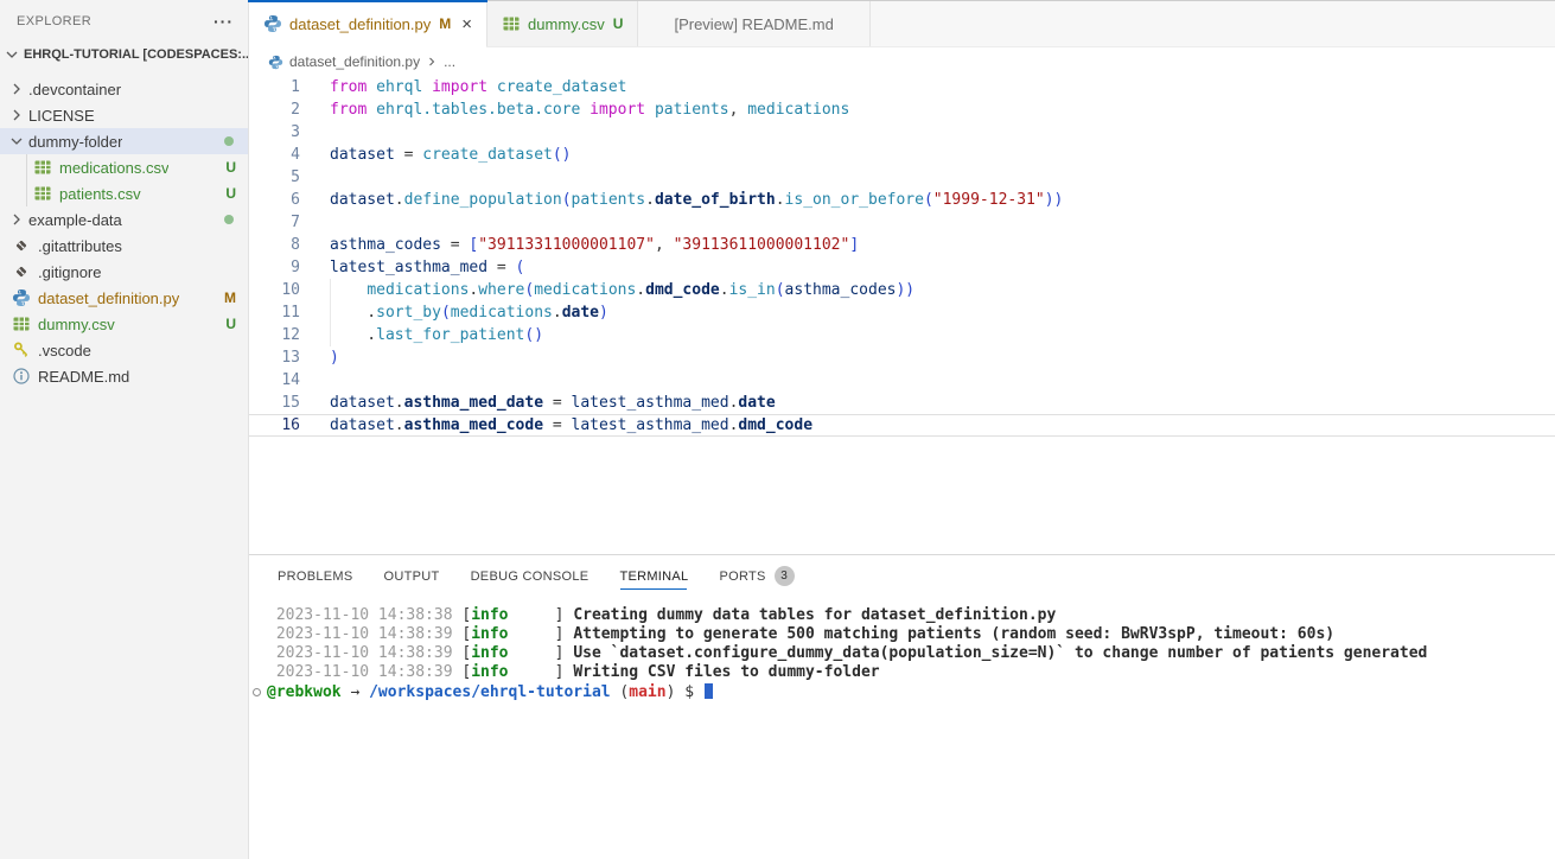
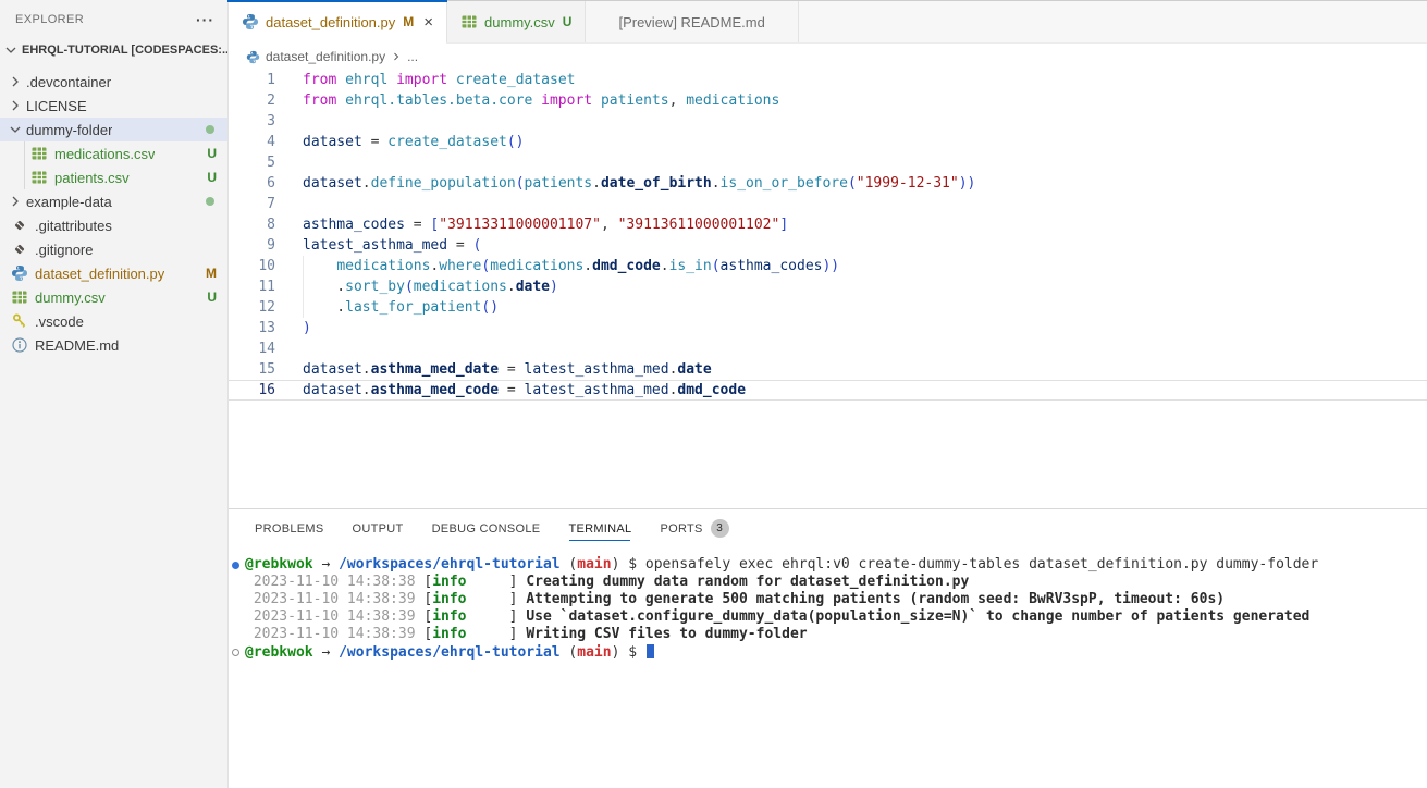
  EXPLORER
  ···
  EHRQL-TUTORIAL [CODESPACES:..
  .devcontainer
  LICENSE
  dummy-folder
  medications.csv
  U
  patients.csv
  U
  example-data
  .gitattributes
  .gitignore
  dataset_definition.py
  M
  dummy.csv
  U
  .vscode
  README.md
  dataset_definition.py
  M
  ×
  dummy.csv
  U
  [Preview] README.md
  dataset_definition.py
  ...
  1
  from ehrql import create_dataset
  2
  from ehrql.tables.beta.core import patients, medications
  3
  4
  dataset = create_dataset()
  5
  6
  dataset.define_population(patients.date_of_birth.is_on_or_before("1999-12-31"))
  7
  8
  asthma_codes = ["39113311000001107", "39113611000001102"]
  9
  latest_asthma_med = (
  10
  medications.where(medications.dmd_code.is_in(asthma_codes))
  11
  .sort_by(medications.date)
  12
  .last_for_patient()
  13
  )
  14
  15
  dataset.asthma_med_date = latest_asthma_med.date
  16
  dataset.asthma_med_code = latest_asthma_med.dmd_code
  PROBLEMS
  OUTPUT
  DEBUG CONSOLE
  TERMINAL
  PORTS
  3
+ @rebkwok → /workspaces/ehrql-tutorial (main) $ opensafely exec ehrql:v0 create-dummy-tables dataset_definition.py dummy-folder
- 2023-11-10 14:38:38 [info ] Creating dummy data tables for dataset_definition.py
+ 2023-11-10 14:38:38 [info ] Creating dummy data random for dataset_definition.py
  2023-11-10 14:38:39 [info ] Attempting to generate 500 matching patients (random seed: BwRV3spP, timeout: 60s)
  2023-11-10 14:38:39 [info ] Use `dataset.configure_dummy_data(population_size=N)` to change number of patients generated
  2023-11-10 14:38:39 [info ] Writing CSV files to dummy-folder
  @rebkwok → /workspaces/ehrql-tutorial (main) $
